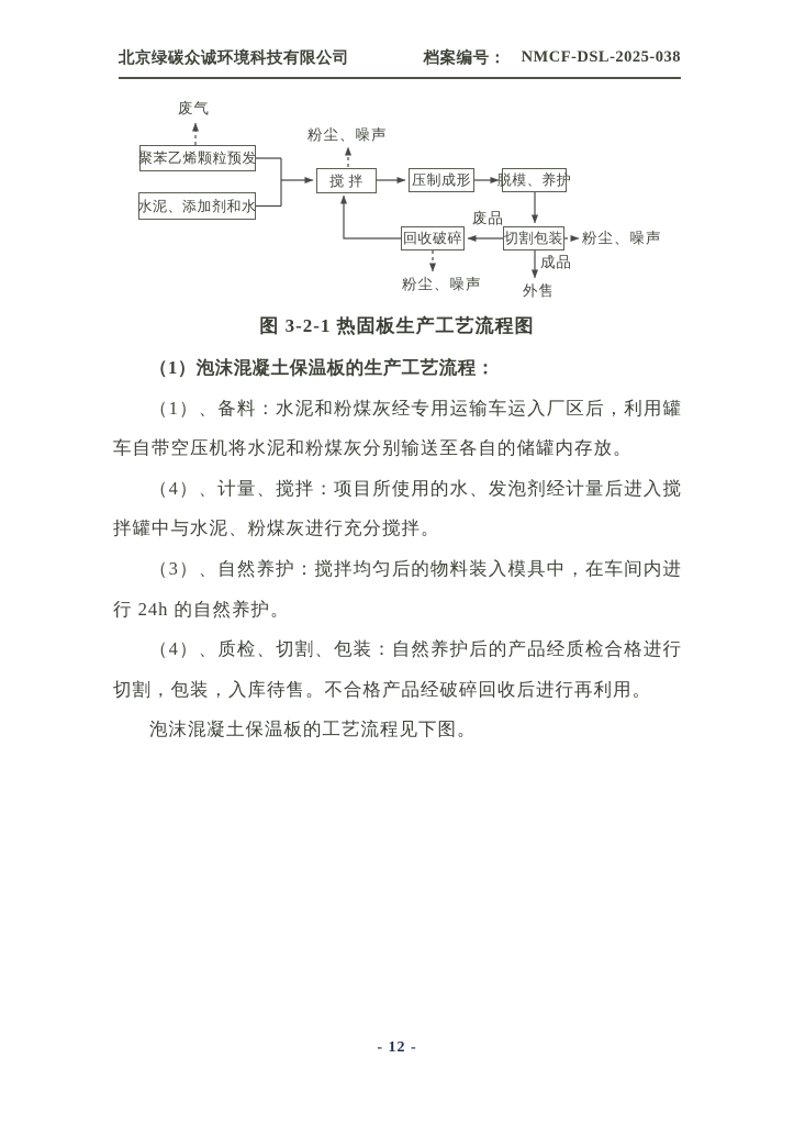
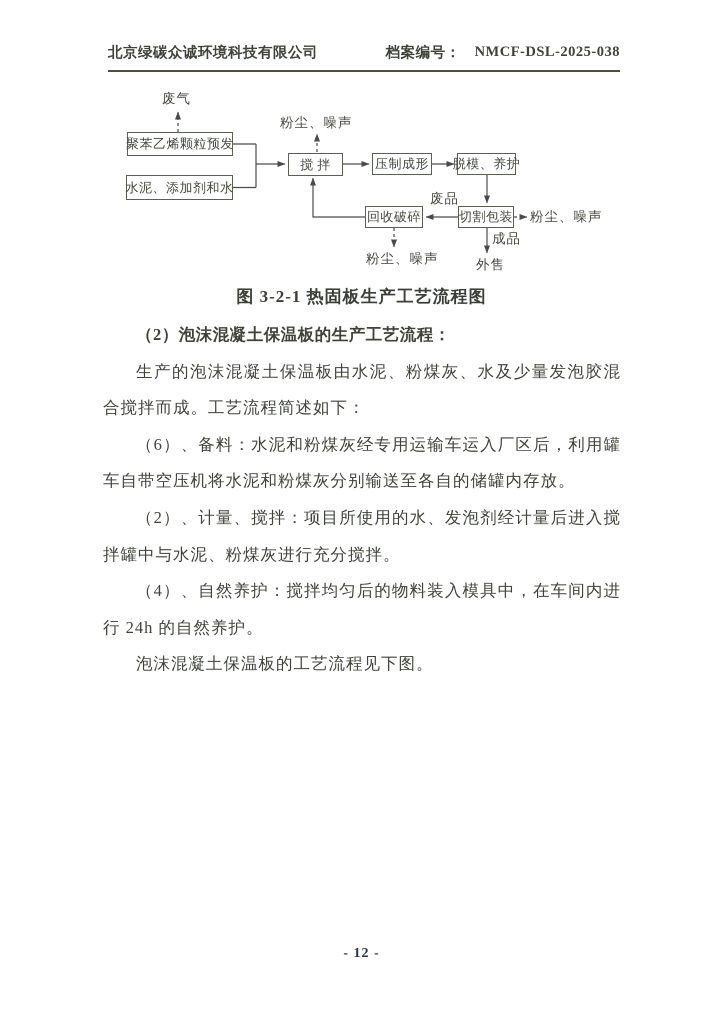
  北京绿碳众诚环境科技有限公司
  档案编号：
  NMCF-DSL-2025-038
  聚苯乙烯颗粒预发
  水泥、添加剂和水
  搅 拌
  压制成形
  脱模、养护
  切割包装
  回收破碎
  废气
  粉尘、噪声
  废品
  粉尘、噪声
  成品
  外售
  粉尘、噪声
  图 3-2-1 热固板生产工艺流程图
- （1）泡沫混凝土保温板的生产工艺流程：
+ （2）泡沫混凝土保温板的生产工艺流程：
+ 生产的泡沫混凝土保温板由水泥、粉煤灰、水及少量发泡胶混合搅拌而成。工艺流程简述如下：
- （1）、备料：水泥和粉煤灰经专用运输车运入厂区后，利用罐车自带空压机将水泥和粉煤灰分别输送至各自的储罐内存放。
+ （6）、备料：水泥和粉煤灰经专用运输车运入厂区后，利用罐车自带空压机将水泥和粉煤灰分别输送至各自的储罐内存放。
- （4）、计量、搅拌：项目所使用的水、发泡剂经计量后进入搅拌罐中与水泥、粉煤灰进行充分搅拌。
+ （2）、计量、搅拌：项目所使用的水、发泡剂经计量后进入搅拌罐中与水泥、粉煤灰进行充分搅拌。
- （3）、自然养护：搅拌均匀后的物料装入模具中，在车间内进行 24h 的自然养护。
+ （4）、自然养护：搅拌均匀后的物料装入模具中，在车间内进行 24h 的自然养护。
- （4）、质检、切割、包装：自然养护后的产品经质检合格进行切割，包装，入库待售。不合格产品经破碎回收后进行再利用。
  泡沫混凝土保温板的工艺流程见下图。
  - 12 -
